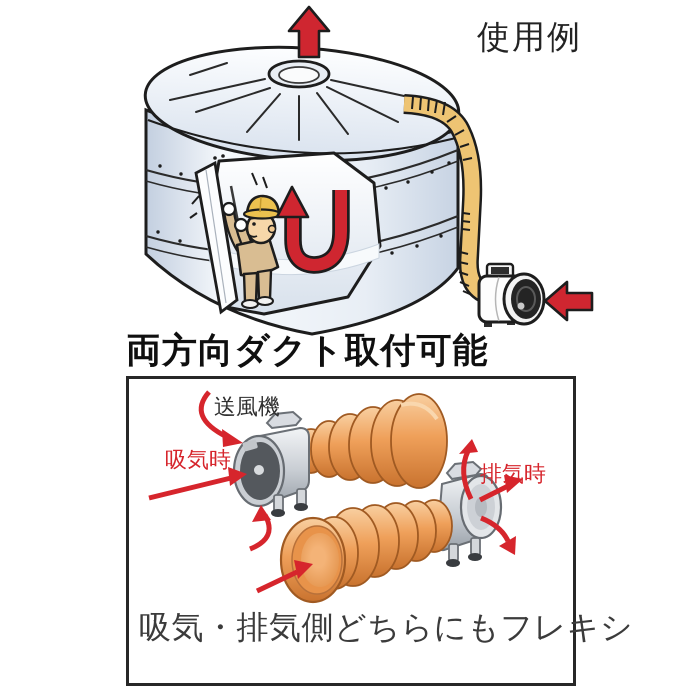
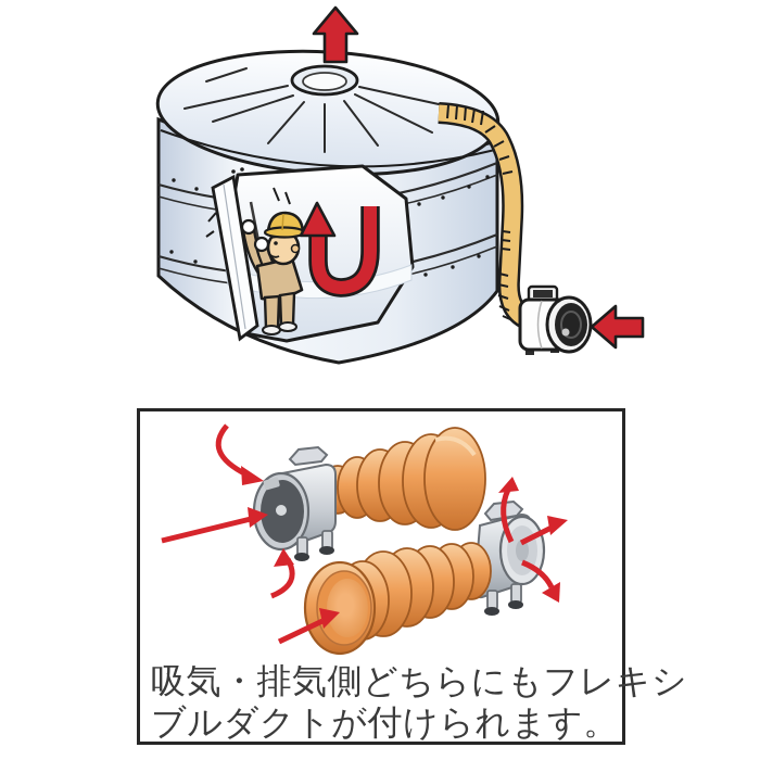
- 使用例
- 両方向ダクト取付可能
- 送風機
- 吸気時
- 排気時
  吸気・排気側どちらにもフレキシ
+ ブルダクトが付けられます。
